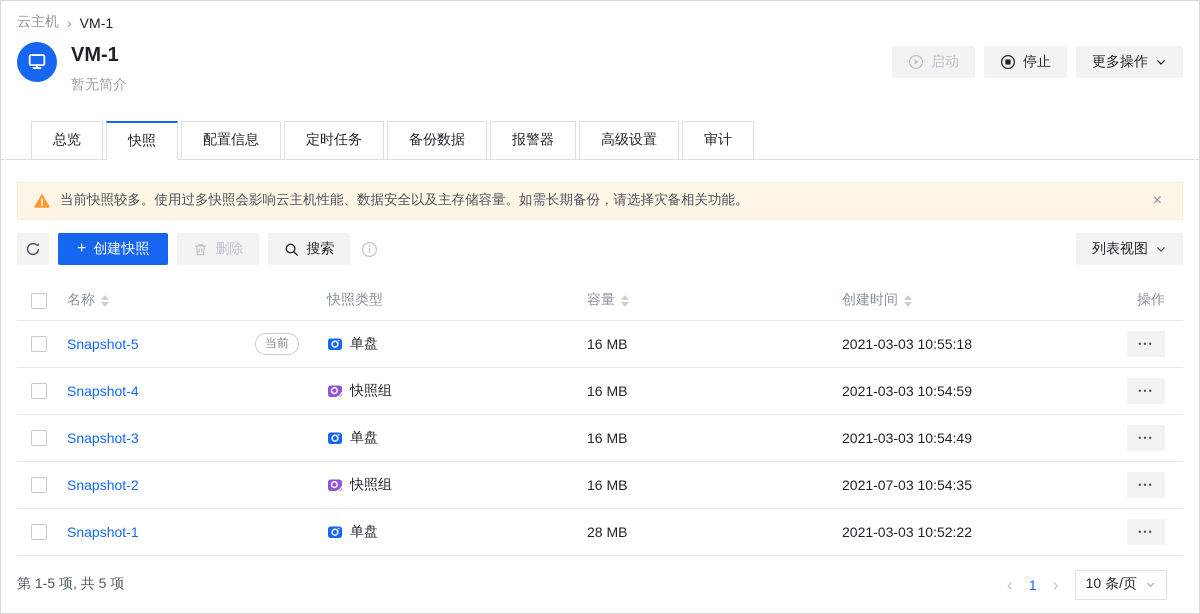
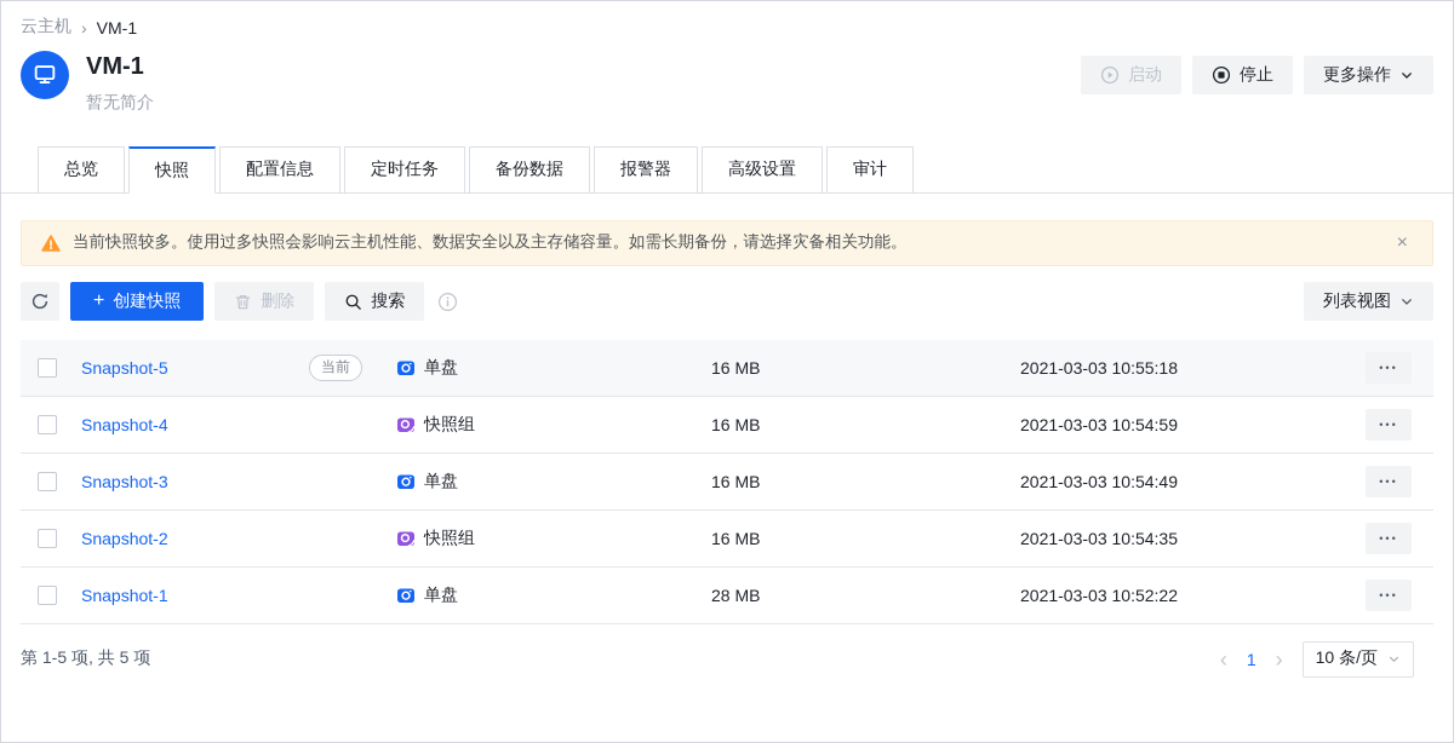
  云主机
  ›
  VM-1
  VM-1
  暂无简介
  启动
  停止
  更多操作
  总览
  快照
  配置信息
  定时任务
  备份数据
  报警器
  高级设置
  审计
  当前快照较多。使用过多快照会影响云主机性能、数据安全以及主存储容量。如需长期备份，请选择灾备相关功能。
  ×
  +
  创建快照
  删除
  搜索
  列表视图
- 名称
- 快照类型
- 容量
- 创建时间
- 操作
  Snapshot-5
  当前
  单盘
  16 MB
  2021-03-03 10:55:18
  •••
  Snapshot-4
  快照组
  16 MB
  2021-03-03 10:54:59
  •••
  Snapshot-3
  单盘
  16 MB
  2021-03-03 10:54:49
  •••
  Snapshot-2
  快照组
  16 MB
- 2021-07-03 10:54:35
+ 2021-03-03 10:54:35
  •••
  Snapshot-1
  单盘
  28 MB
  2021-03-03 10:52:22
  •••
  第 1-5 项, 共 5 项
  ‹
  1
  ›
  10 条/页
